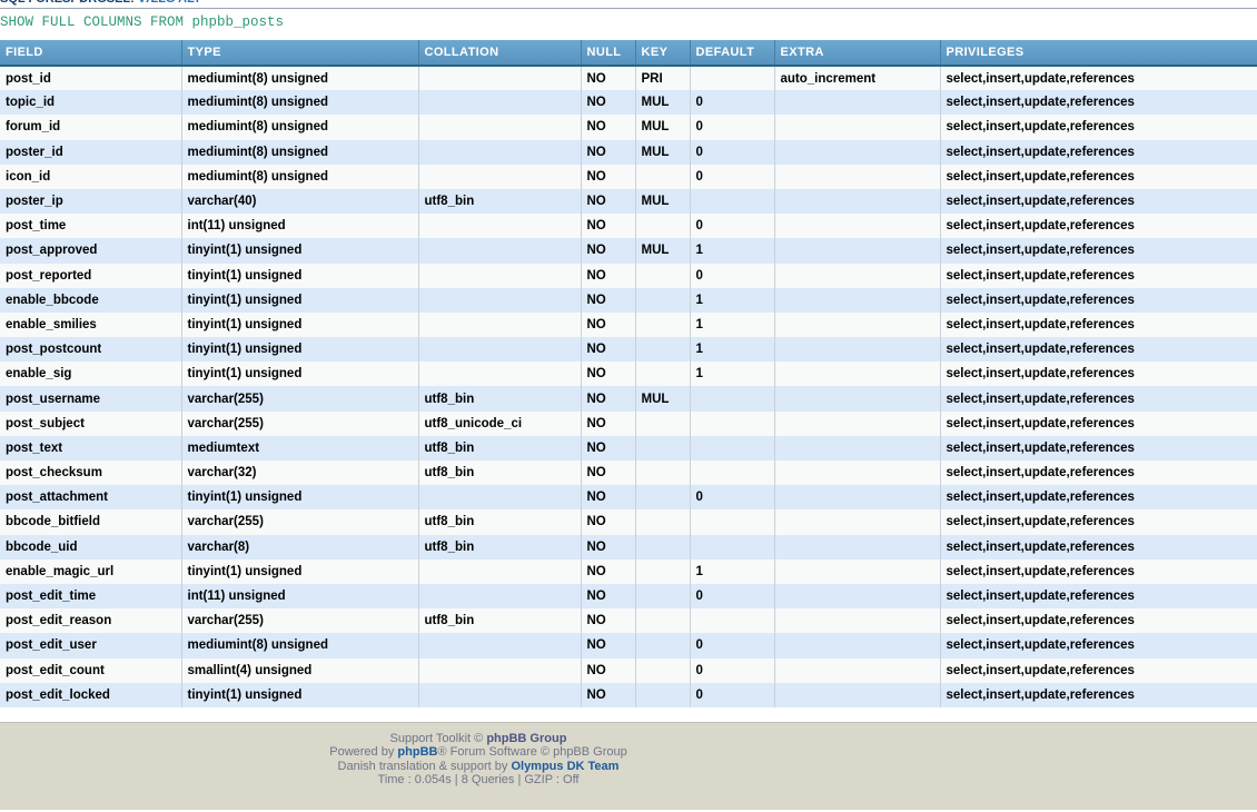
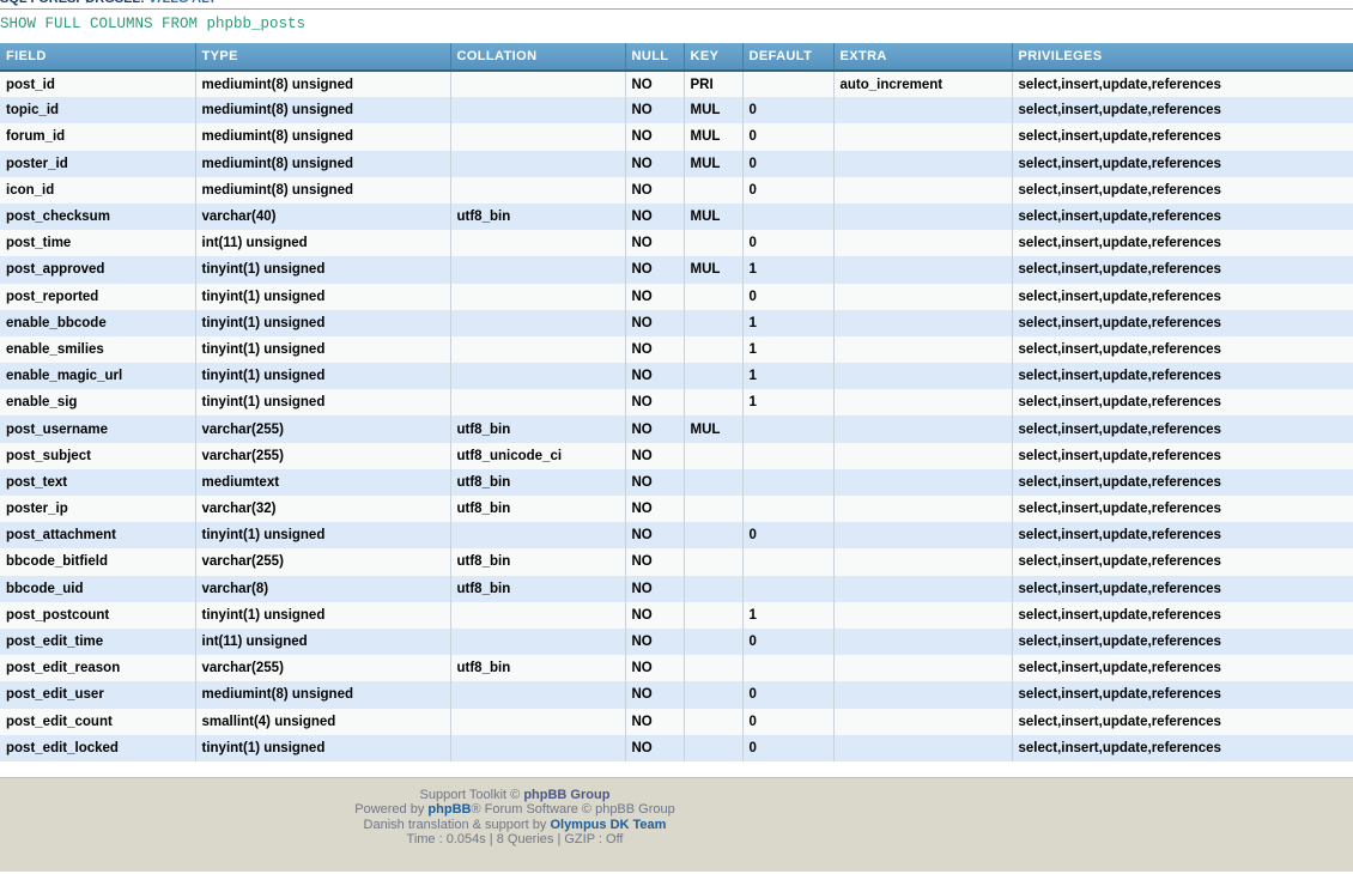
  SHOW FULL COLUMNS FROM phpbb_posts
  FIELD	TYPE	COLLATION	NULL	KEY	DEFAULT	EXTRA	PRIVILEGES
  post_id	mediumint(8) unsigned		NO	PRI		auto_increment	select,insert,update,references
  topic_id	mediumint(8) unsigned		NO	MUL	0		select,insert,update,references
  forum_id	mediumint(8) unsigned		NO	MUL	0		select,insert,update,references
  poster_id	mediumint(8) unsigned		NO	MUL	0		select,insert,update,references
  icon_id	mediumint(8) unsigned		NO		0		select,insert,update,references
- poster_ip	varchar(40)	utf8_bin	NO	MUL			select,insert,update,references
+ post_checksum	varchar(40)	utf8_bin	NO	MUL			select,insert,update,references
  post_time	int(11) unsigned		NO		0		select,insert,update,references
  post_approved	tinyint(1) unsigned		NO	MUL	1		select,insert,update,references
  post_reported	tinyint(1) unsigned		NO		0		select,insert,update,references
  enable_bbcode	tinyint(1) unsigned		NO		1		select,insert,update,references
  enable_smilies	tinyint(1) unsigned		NO		1		select,insert,update,references
- post_postcount	tinyint(1) unsigned		NO		1		select,insert,update,references
+ enable_magic_url	tinyint(1) unsigned		NO		1		select,insert,update,references
  enable_sig	tinyint(1) unsigned		NO		1		select,insert,update,references
  post_username	varchar(255)	utf8_bin	NO	MUL			select,insert,update,references
  post_subject	varchar(255)	utf8_unicode_ci	NO				select,insert,update,references
  post_text	mediumtext	utf8_bin	NO				select,insert,update,references
- post_checksum	varchar(32)	utf8_bin	NO				select,insert,update,references
+ poster_ip	varchar(32)	utf8_bin	NO				select,insert,update,references
  post_attachment	tinyint(1) unsigned		NO		0		select,insert,update,references
  bbcode_bitfield	varchar(255)	utf8_bin	NO				select,insert,update,references
  bbcode_uid	varchar(8)	utf8_bin	NO				select,insert,update,references
- enable_magic_url	tinyint(1) unsigned		NO		1		select,insert,update,references
+ post_postcount	tinyint(1) unsigned		NO		1		select,insert,update,references
  post_edit_time	int(11) unsigned		NO		0		select,insert,update,references
  post_edit_reason	varchar(255)	utf8_bin	NO				select,insert,update,references
  post_edit_user	mediumint(8) unsigned		NO		0		select,insert,update,references
  post_edit_count	smallint(4) unsigned		NO		0		select,insert,update,references
  post_edit_locked	tinyint(1) unsigned		NO		0		select,insert,update,references
  Support Toolkit © phpBB Group
  Powered by phpBB® Forum Software © phpBB Group
  Danish translation & support by Olympus DK Team
  Time : 0.054s | 8 Queries | GZIP : Off
